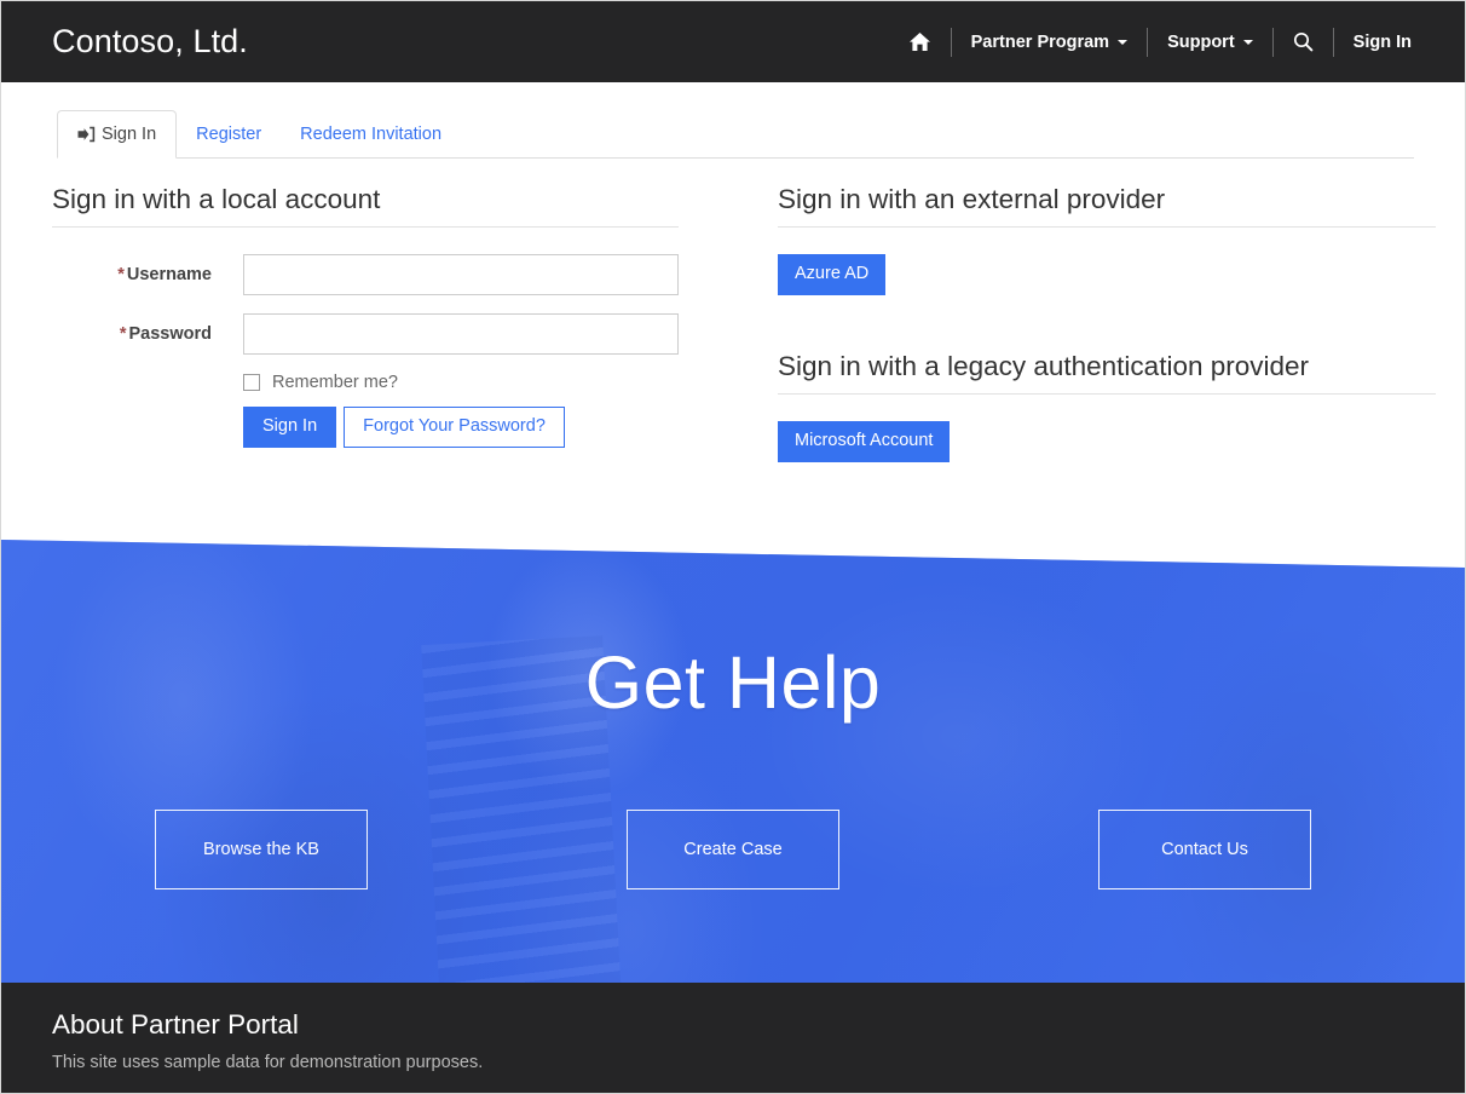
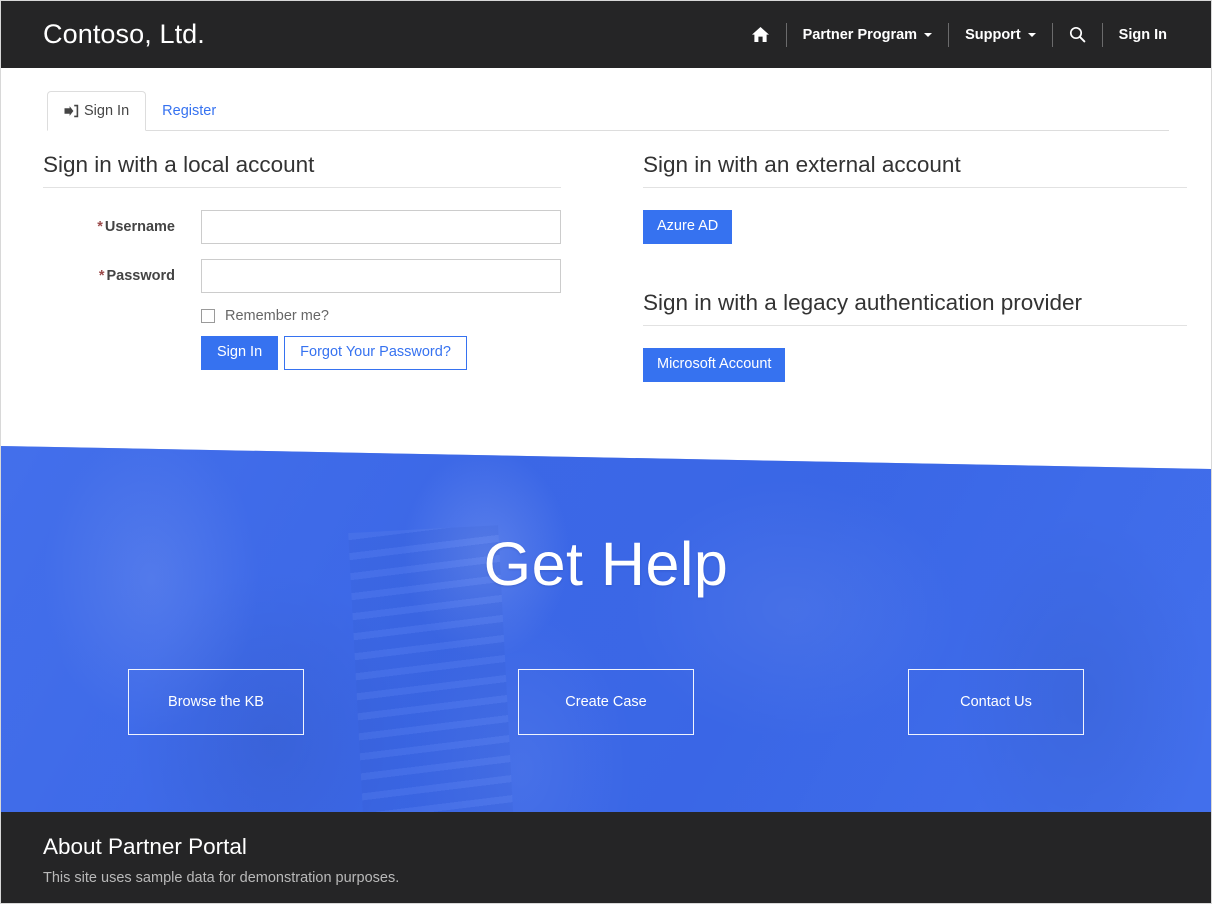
  Contoso, Ltd.
  Partner Program
  Support
  Sign In
  Sign In
  Register
- Redeem Invitation
  Sign in with a local account
  * Username
  * Password
  Remember me?
  Sign In
  Forgot Your Password?
- Sign in with an external provider
+ Sign in with an external account
  Azure AD
  Sign in with a legacy authentication provider
  Microsoft Account
  Get Help
  Browse the KB
  Create Case
  Contact Us
  About Partner Portal
  This site uses sample data for demonstration purposes.
